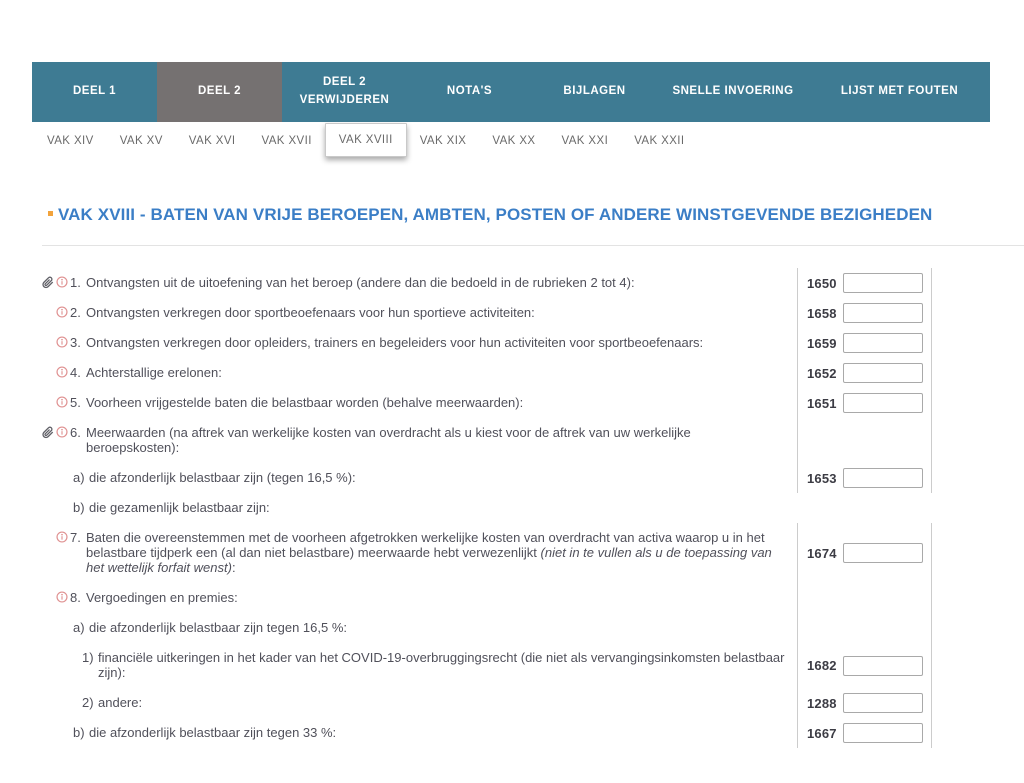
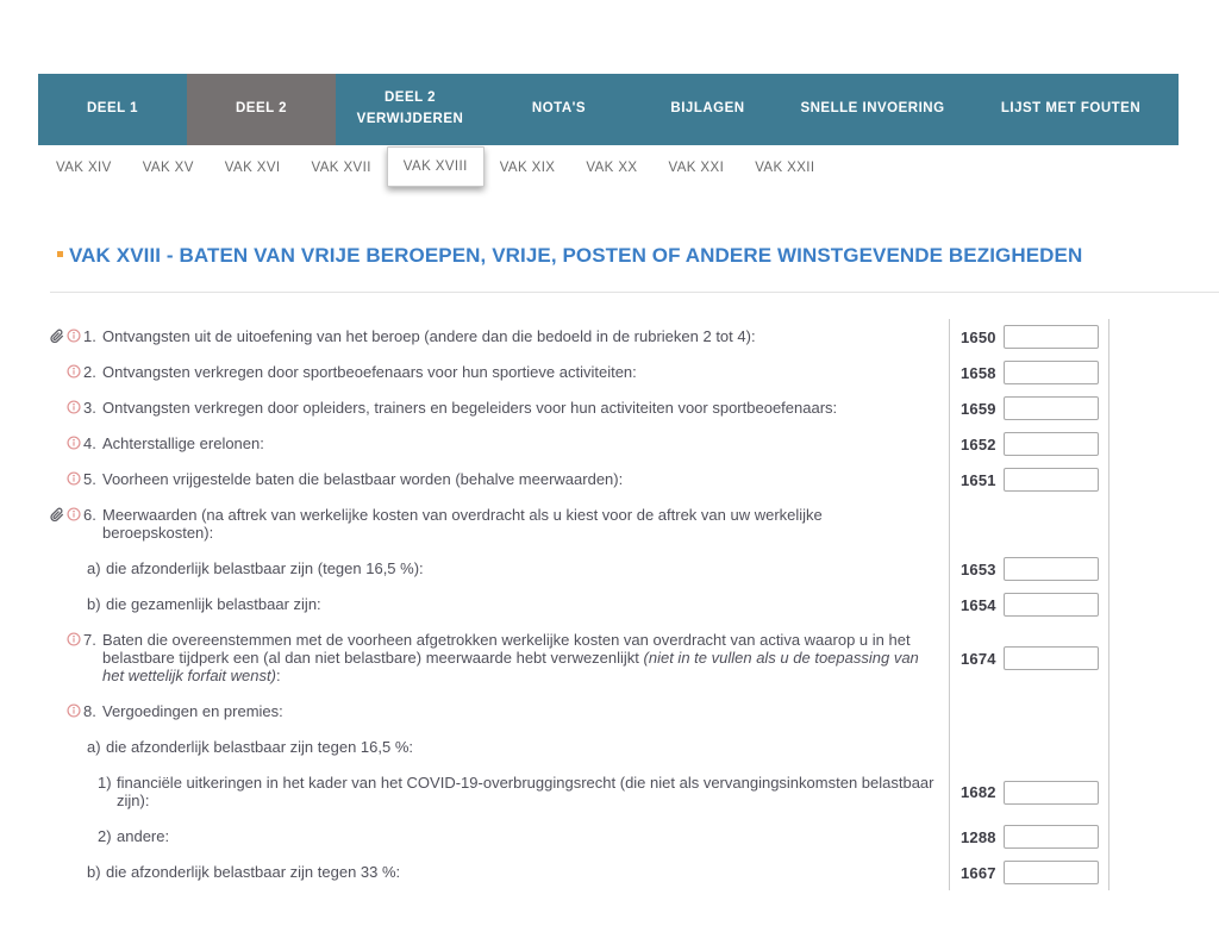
  DEEL 1
  DEEL 2
  DEEL 2 VERWIJDEREN
  NOTA'S
  BIJLAGEN
  SNELLE INVOERING
  LIJST MET FOUTEN
  VAK XIV
  VAK XV
  VAK XVI
  VAK XVII
  VAK XVIII
  VAK XIX
  VAK XX
  VAK XXI
  VAK XXII
- VAK XVIII - BATEN VAN VRIJE BEROEPEN, AMBTEN, POSTEN OF ANDERE WINSTGEVENDE BEZIGHEDEN
+ VAK XVIII - BATEN VAN VRIJE BEROEPEN, VRIJE, POSTEN OF ANDERE WINSTGEVENDE BEZIGHEDEN
  1.
  Ontvangsten uit de uitoefening van het beroep (andere dan die bedoeld in de rubrieken 2 tot 4):
  1650
  2.
  Ontvangsten verkregen door sportbeoefenaars voor hun sportieve activiteiten:
  1658
  3.
  Ontvangsten verkregen door opleiders, trainers en begeleiders voor hun activiteiten voor sportbeoefenaars:
  1659
  4.
  Achterstallige erelonen:
  1652
  5.
  Voorheen vrijgestelde baten die belastbaar worden (behalve meerwaarden):
  1651
  6.
  Meerwaarden (na aftrek van werkelijke kosten van overdracht als u kiest voor de aftrek van uw werkelijke beroepskosten):
  a)
  die afzonderlijk belastbaar zijn (tegen 16,5 %):
  1653
  b)
  die gezamenlijk belastbaar zijn:
+ 1654
  7.
  Baten die overeenstemmen met de voorheen afgetrokken werkelijke kosten van overdracht van activa waarop u in het belastbare tijdperk een (al dan niet belastbare) meerwaarde hebt verwezenlijkt (niet in te vullen als u de toepassing van het wettelijk forfait wenst):
  1674
  8.
  Vergoedingen en premies:
  a)
  die afzonderlijk belastbaar zijn tegen 16,5 %:
  1)
  financiële uitkeringen in het kader van het COVID-19-overbruggingsrecht (die niet als vervangingsinkomsten belastbaar zijn):
  1682
  2)
  andere:
  1288
  b)
  die afzonderlijk belastbaar zijn tegen 33 %:
  1667
